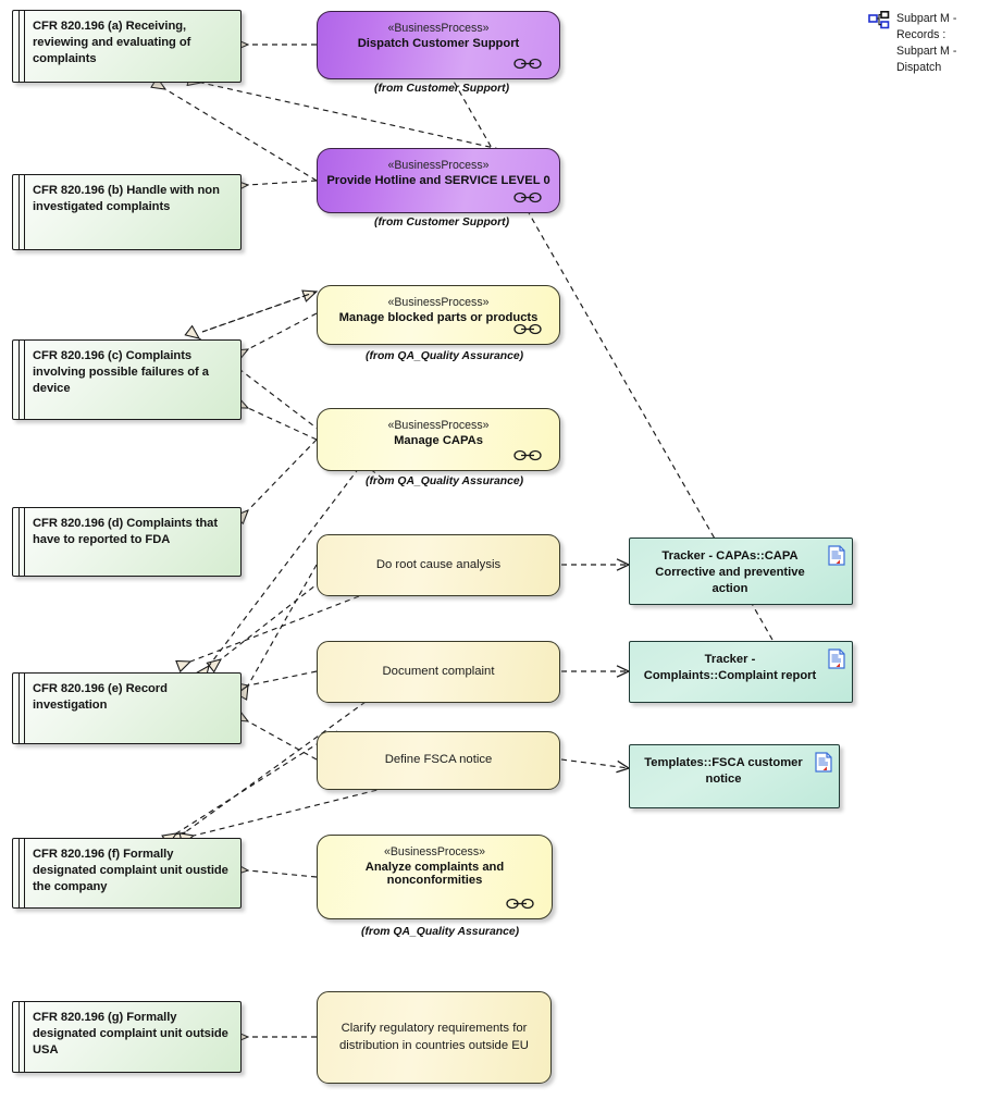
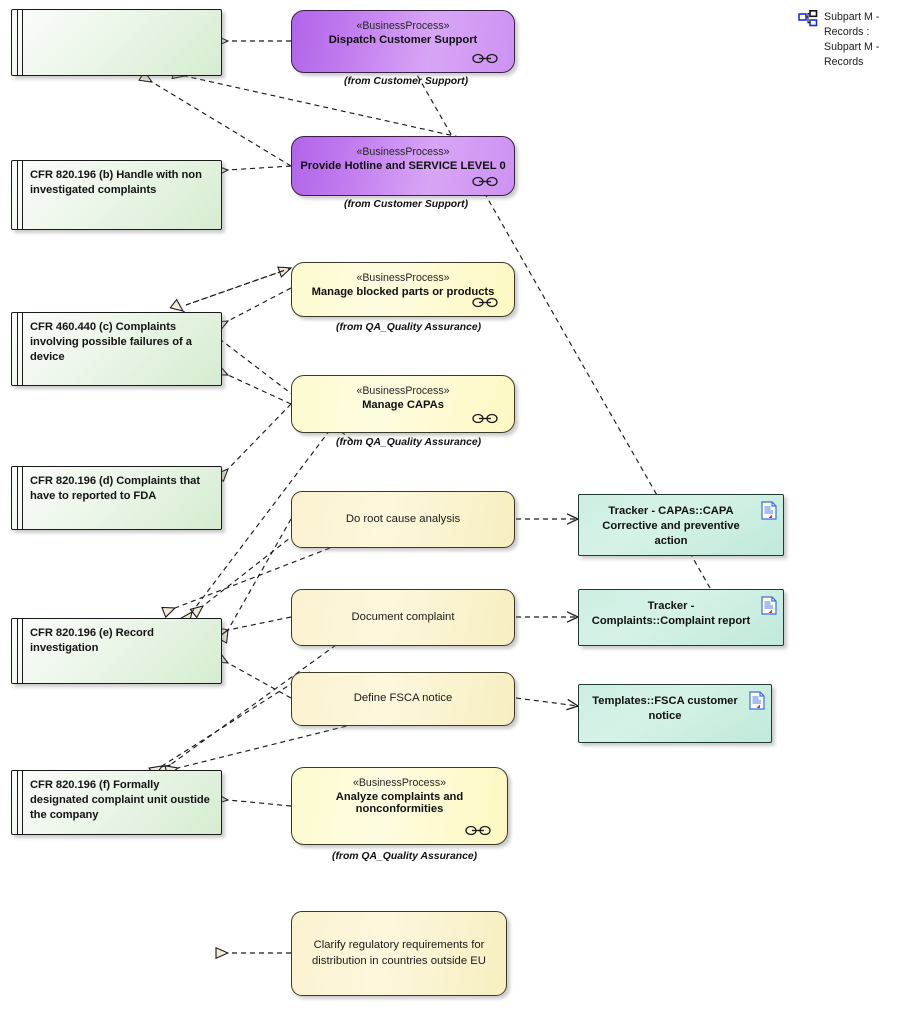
- CFR 820.196 (a) Receiving, reviewing and evaluating of complaints
  CFR 820.196 (b) Handle with non investigated complaints
- CFR 820.196 (c) Complaints involving possible failures of a device
+ CFR 460.440 (c) Complaints involving possible failures of a device
  CFR 820.196 (d) Complaints that have to reported to FDA
  CFR 820.196 (e) Record investigation
  CFR 820.196 (f) Formally designated complaint unit oustide the company
- CFR 820.196 (g) Formally designated complaint unit outside USA
  «BusinessProcess»
  Dispatch Customer Support
  (from Customer Support)
  «BusinessProcess»
  Provide Hotline and SERVICE LEVEL 0
  (from Customer Support)
  «BusinessProcess»
  Manage blocked parts or products
  (from QA_Quality Assurance)
  «BusinessProcess»
  Manage CAPAs
  (from QA_Quality Assurance)
  «BusinessProcess»
  Analyze complaints and nonconformities
  (from QA_Quality Assurance)
  Do root cause analysis
  Document complaint
  Define FSCA notice
  Clarify regulatory requirements for distribution in countries outside EU
  Tracker - CAPAs::CAPA Corrective and preventive action
  Tracker - Complaints::Complaint report
  Templates::FSCA customer notice
- Subpart M - Records : Subpart M - Dispatch
+ Subpart M - Records : Subpart M - Records
